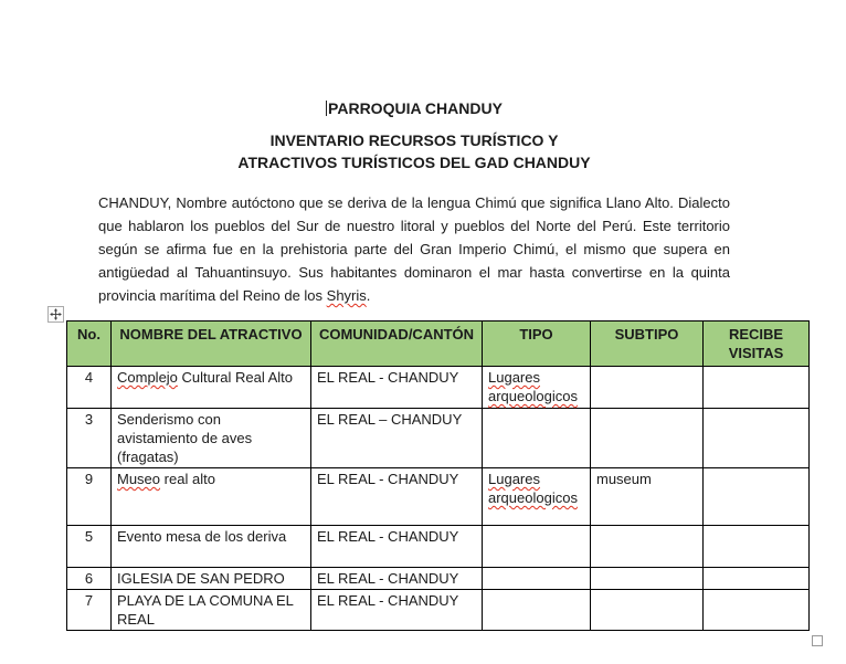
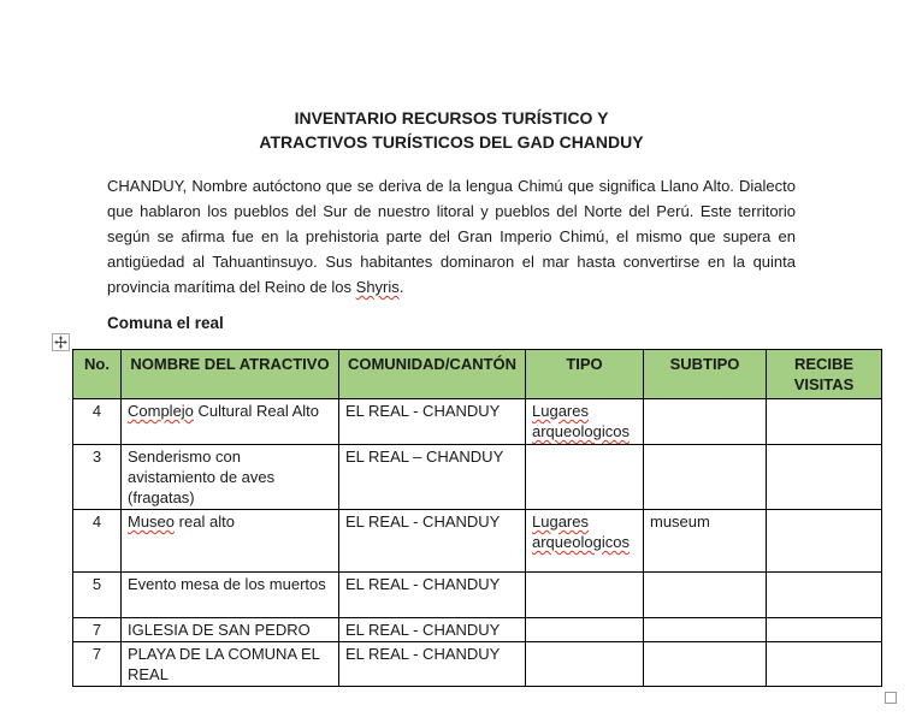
- PARROQUIA CHANDUY
  INVENTARIO RECURSOS TURÍSTICO Y
  ATRACTIVOS TURÍSTICOS DEL GAD CHANDUY
  CHANDUY, Nombre autóctono que se deriva de la lengua Chimú que significa Llano Alto. Dialecto que hablaron los pueblos del Sur de nuestro litoral y pueblos del Norte del Perú. Este territorio según se afirma fue en la prehistoria parte del Gran Imperio Chimú, el mismo que supera en antigüedad al Tahuantinsuyo. Sus habitantes dominaron el mar hasta convertirse en la quinta provincia marítima del Reino de los Shyris.
+ Comuna el real
  No.	NOMBRE DEL ATRACTIVO	COMUNIDAD/CANTÓN	TIPO	SUBTIPO	RECIBE VISITAS
  4	Complejo Cultural Real Alto	EL REAL - CHANDUY	Lugares arqueologicos
  3	Senderismo con avistamiento de aves (fragatas)	EL REAL – CHANDUY
- 9	Museo real alto	EL REAL - CHANDUY	Lugares arqueologicos	museum
+ 4	Museo real alto	EL REAL - CHANDUY	Lugares arqueologicos	museum
- 5	Evento mesa de los deriva	EL REAL - CHANDUY
+ 5	Evento mesa de los muertos	EL REAL - CHANDUY
- 6	IGLESIA DE SAN PEDRO	EL REAL - CHANDUY
+ 7	IGLESIA DE SAN PEDRO	EL REAL - CHANDUY
  7	PLAYA DE LA COMUNA EL REAL	EL REAL - CHANDUY
